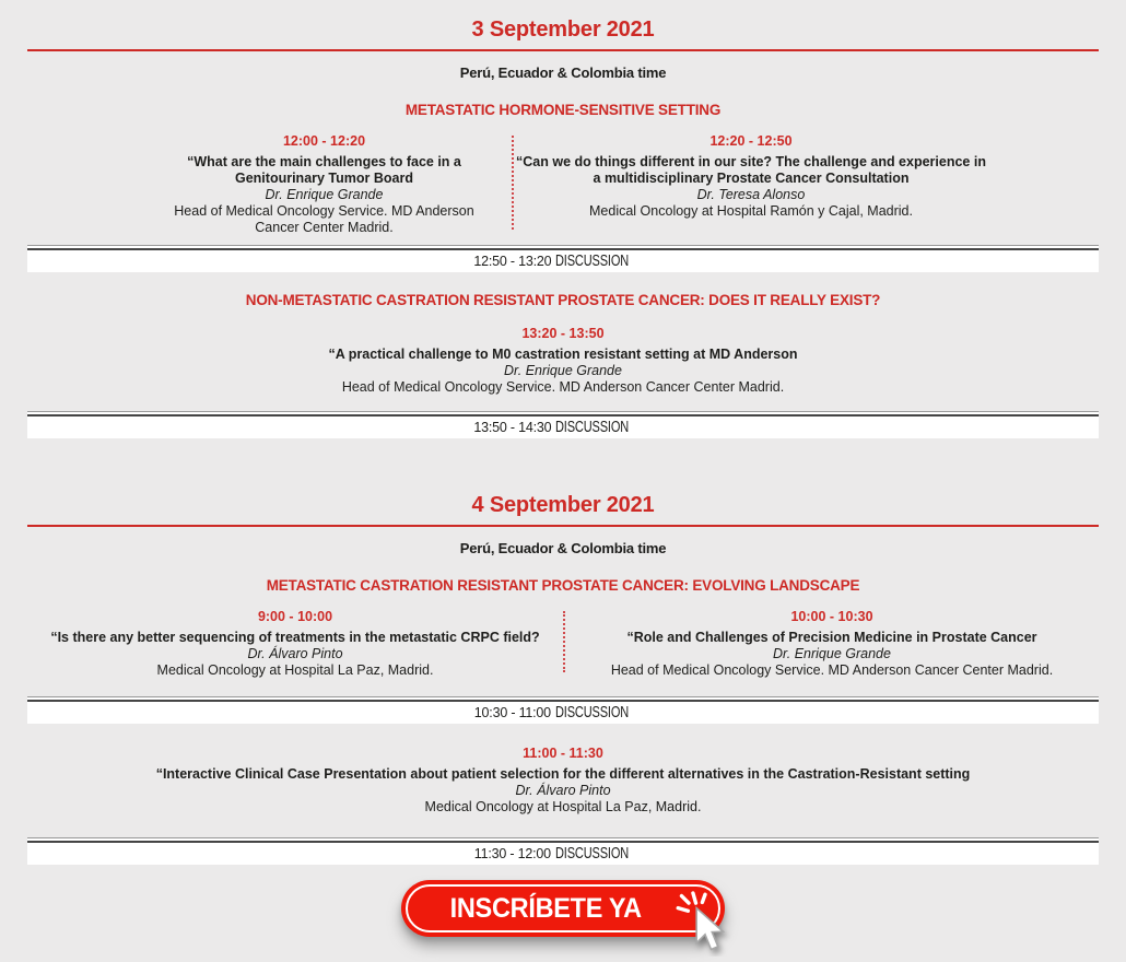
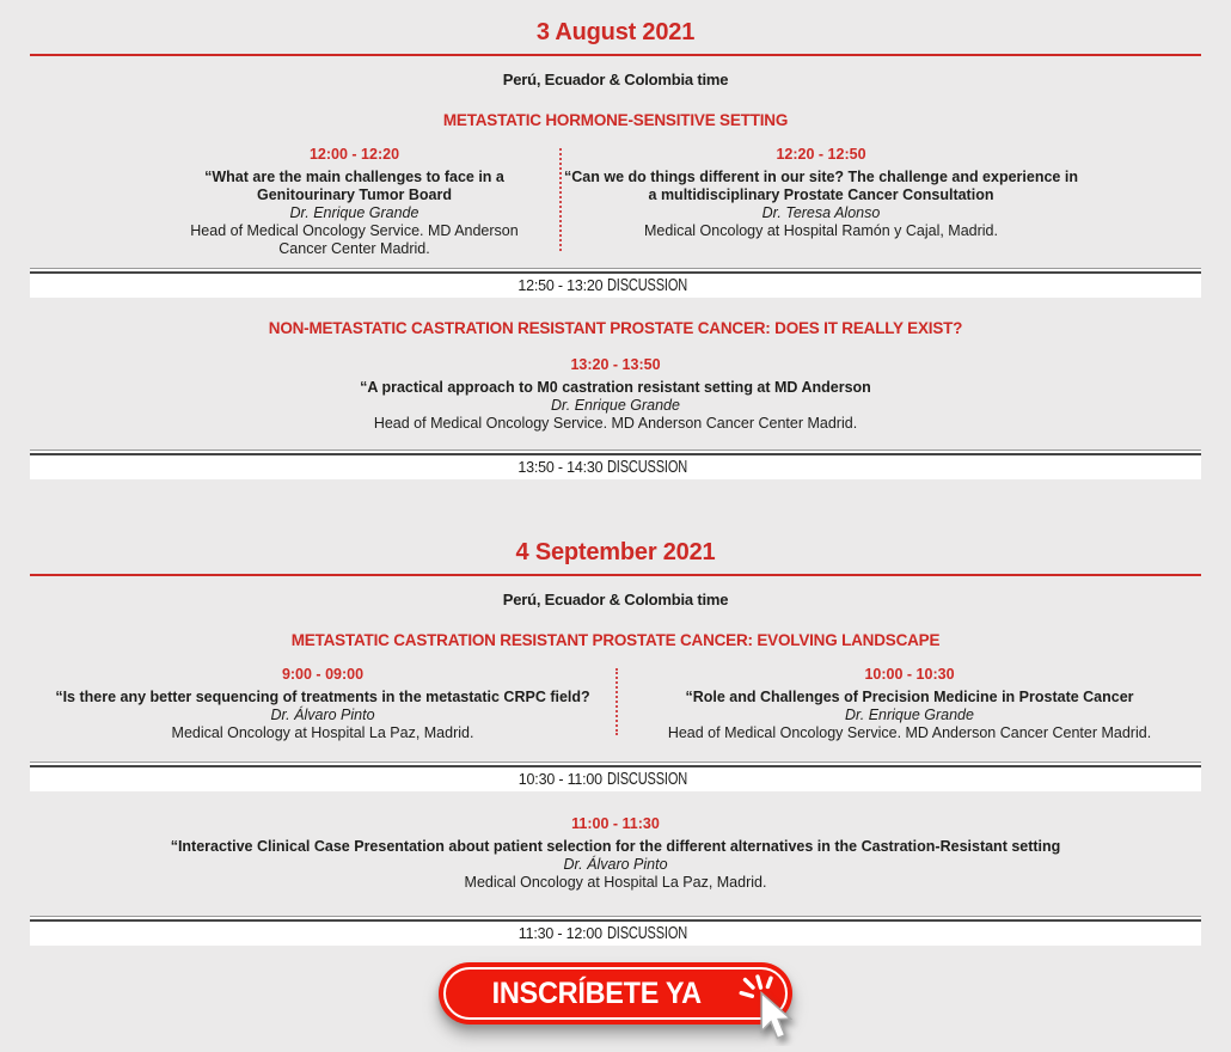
- 3 September 2021
+ 3 August 2021
  Perú, Ecuador & Colombia time
  METASTATIC HORMONE-SENSITIVE SETTING
  12:00 - 12:20
  “What are the main challenges to face in a Genitourinary Tumor Board
  Dr. Enrique Grande
  Head of Medical Oncology Service. MD Anderson Cancer Center Madrid.
  12:20 - 12:50
  “Can we do things different in our site? The challenge and experience in a multidisciplinary Prostate Cancer Consultation
  Dr. Teresa Alonso
  Medical Oncology at Hospital Ramón y Cajal, Madrid.
  12:50 - 13:20
  DISCUSSION
  NON-METASTATIC CASTRATION RESISTANT PROSTATE CANCER: DOES IT REALLY EXIST?
  13:20 - 13:50
- “A practical challenge to M0 castration resistant setting at MD Anderson
+ “A practical approach to M0 castration resistant setting at MD Anderson
  Dr. Enrique Grande
  Head of Medical Oncology Service. MD Anderson Cancer Center Madrid.
  13:50 - 14:30
  DISCUSSION
  4 September 2021
  Perú, Ecuador & Colombia time
  METASTATIC CASTRATION RESISTANT PROSTATE CANCER: EVOLVING LANDSCAPE
- 9:00 - 10:00
+ 9:00 - 09:00
  “Is there any better sequencing of treatments in the metastatic CRPC field?
  Dr. Álvaro Pinto
  Medical Oncology at Hospital La Paz, Madrid.
  10:00 - 10:30
  “Role and Challenges of Precision Medicine in Prostate Cancer
  Dr. Enrique Grande
  Head of Medical Oncology Service. MD Anderson Cancer Center Madrid.
  10:30 - 11:00
  DISCUSSION
  11:00 - 11:30
  “Interactive Clinical Case Presentation about patient selection for the different alternatives in the Castration-Resistant setting
  Dr. Álvaro Pinto
  Medical Oncology at Hospital La Paz, Madrid.
  11:30 - 12:00
  DISCUSSION
  INSCRÍBETE YA
